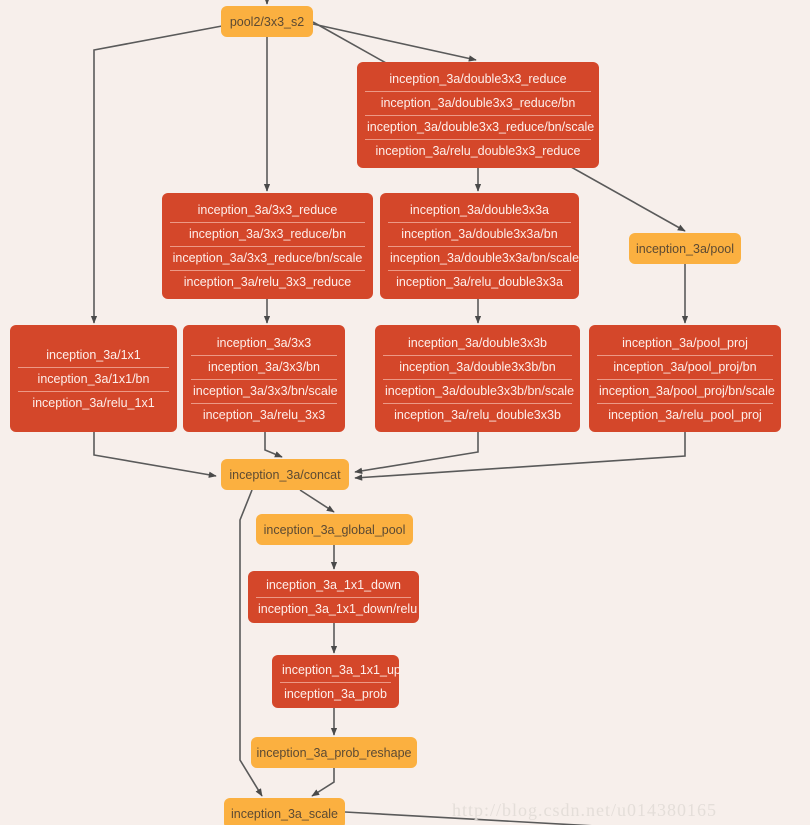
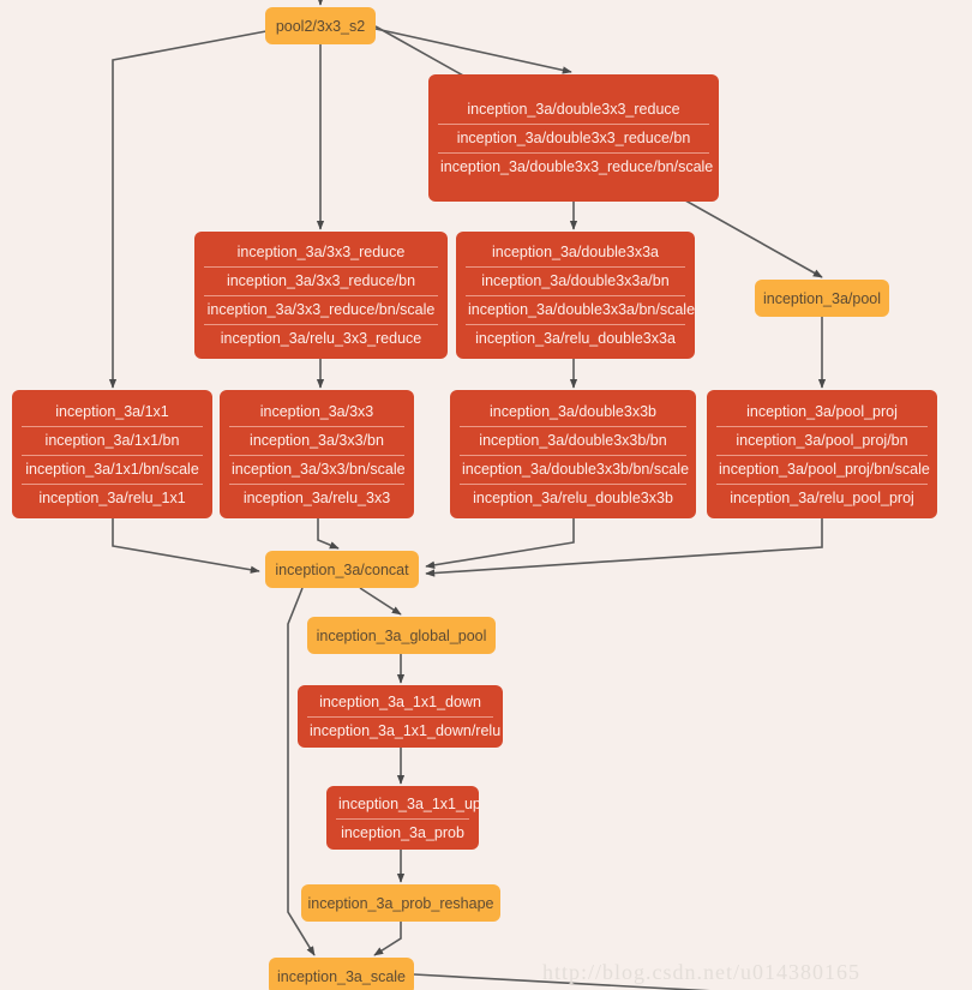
  pool2/3x3_s2
  inception_3a/double3x3_reduce
  inception_3a/double3x3_reduce/bn
  inception_3a/double3x3_reduce/bn/scale
- inception_3a/relu_double3x3_reduce
  inception_3a/3x3_reduce
  inception_3a/3x3_reduce/bn
  inception_3a/3x3_reduce/bn/scale
  inception_3a/relu_3x3_reduce
  inception_3a/double3x3a
  inception_3a/double3x3a/bn
  inception_3a/double3x3a/bn/scale
  inception_3a/relu_double3x3a
  inception_3a/pool
  inception_3a/1x1
  inception_3a/1x1/bn
+ inception_3a/1x1/bn/scale
  inception_3a/relu_1x1
  inception_3a/3x3
  inception_3a/3x3/bn
  inception_3a/3x3/bn/scale
  inception_3a/relu_3x3
  inception_3a/double3x3b
  inception_3a/double3x3b/bn
  inception_3a/double3x3b/bn/scale
  inception_3a/relu_double3x3b
  inception_3a/pool_proj
  inception_3a/pool_proj/bn
  inception_3a/pool_proj/bn/scale
  inception_3a/relu_pool_proj
  inception_3a/concat
  inception_3a_global_pool
  inception_3a_1x1_down
  inception_3a_1x1_down/relu
  inception_3a_1x1_up
  inception_3a_prob
  inception_3a_prob_reshape
  inception_3a_scale
  http://blog.csdn.net/u014380165
